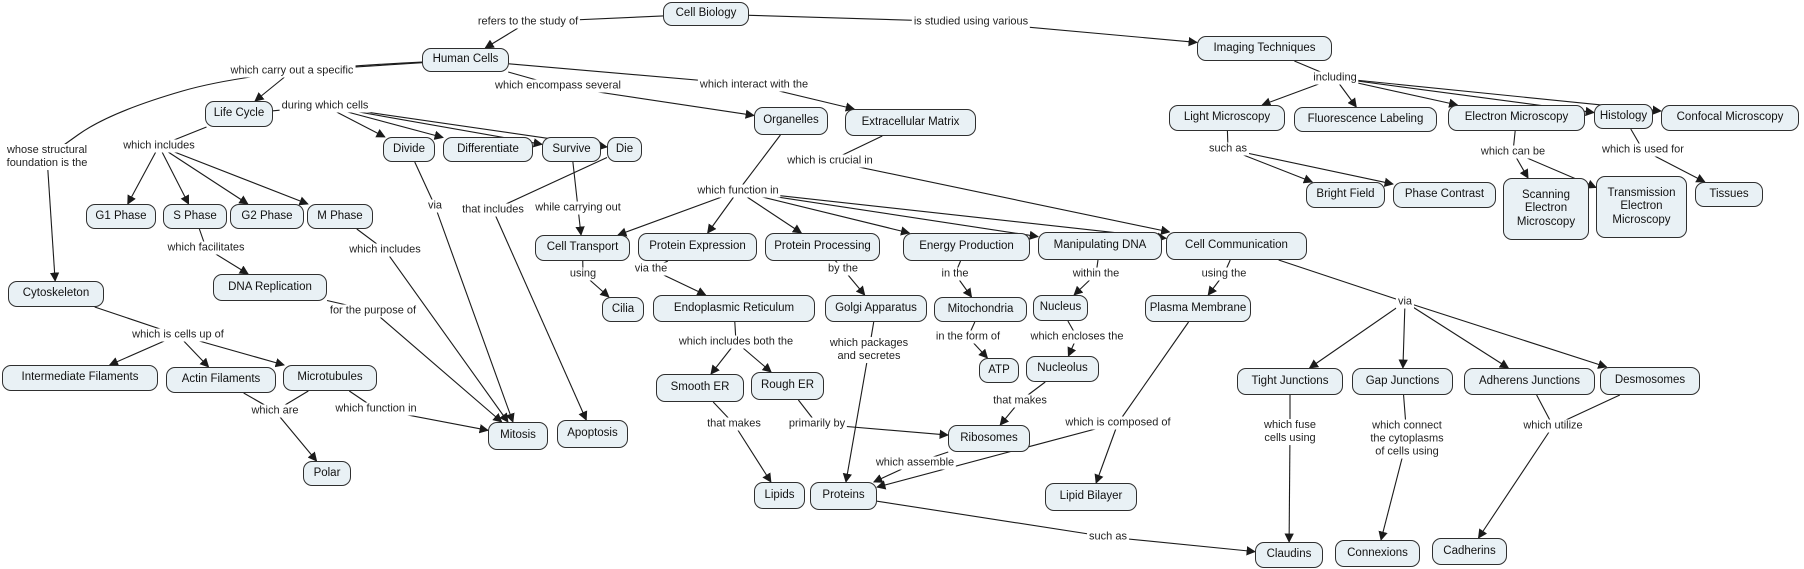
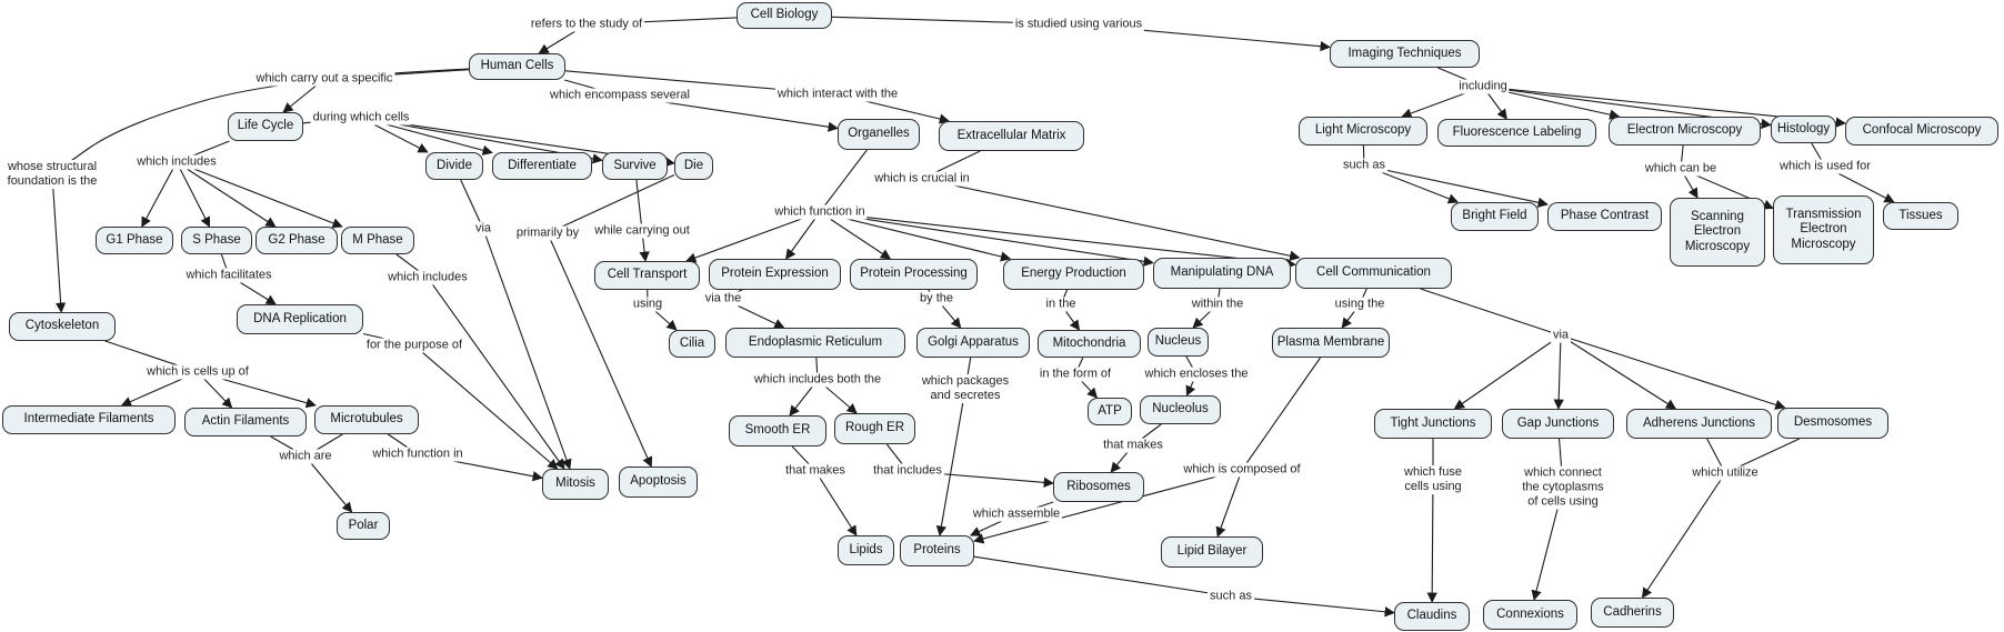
  refers to the study of
  is studied using various
  which carry out a specific
  which encompass several
  which interact with the
  whose structural
  foundation is the
  during which cells
  which includes
  which facilitates
  which includes
  for the purpose of
  which is cells up of
  which are
  which function in
  via
- that includes
+ primarily by
  while carrying out
  which function in
  which is crucial in
  including
  such as
  which can be
  which is used for
  using
  via the
  by the
  in the
  within the
  using the
  via
  which includes both the
  which packages
  and secretes
  in the form of
  which encloses the
  that makes
  that makes
- primarily by
+ that includes
  which assemble
  which is composed of
  such as
  which fuse
  cells using
  which connect
  the cytoplasms
  of cells using
  which utilize
  Cell Biology
  Human Cells
  Life Cycle
  Divide
  Differentiate
  Survive
  Die
  G1 Phase
  S Phase
  G2 Phase
  M Phase
  DNA Replication
  Cytoskeleton
  Intermediate Filaments
  Actin Filaments
  Microtubules
  Polar
  Mitosis
  Apoptosis
  Organelles
  Extracellular Matrix
  Imaging Techniques
  Light Microscopy
  Fluorescence Labeling
  Electron Microscopy
  Histology
  Confocal Microscopy
  Bright Field
  Phase Contrast
  Scanning
  Electron
  Microscopy
  Transmission
  Electron
  Microscopy
  Tissues
  Cell Transport
  Protein Expression
  Protein Processing
  Energy Production
  Manipulating DNA
  Cell Communication
  Cilia
  Endoplasmic Reticulum
  Golgi Apparatus
  Mitochondria
  Nucleus
  Plasma Membrane
  ATP
  Nucleolus
  Smooth ER
  Rough ER
  Ribosomes
  Lipids
  Proteins
  Lipid Bilayer
  Tight Junctions
  Gap Junctions
  Adherens Junctions
  Desmosomes
  Claudins
  Connexions
  Cadherins
